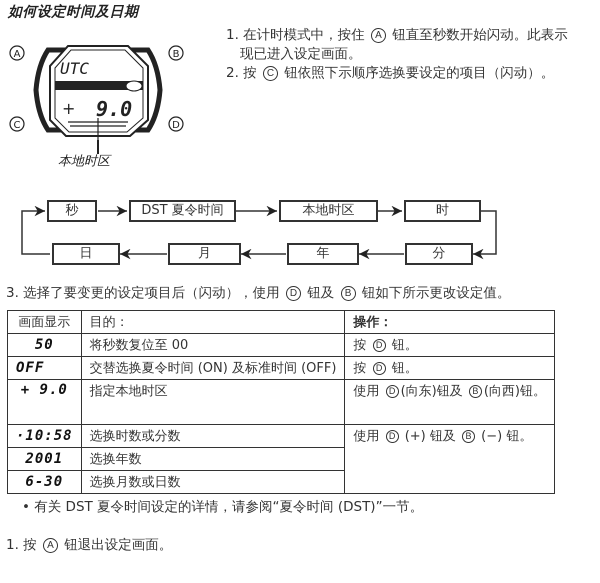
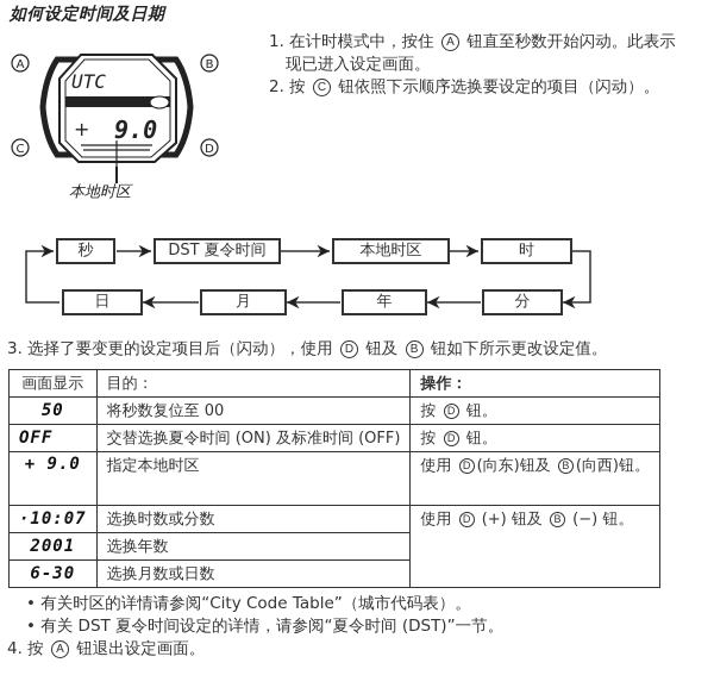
  如何设定时间及日期
  UTC
  +
  9.0
  A
  B
  C
  D
  本地时区
  1. 在计时模式中，按住 A 钮直至秒数开始闪动。此表示
  现已进入设定画面。
  2. 按 C 钮依照下示顺序选换要设定的项目（闪动）。
  秒
  DST 夏令时间
  本地时区
  时
  日
  月
  年
  分
  3. 选择了要变更的设定项目后（闪动），使用 D 钮及 B 钮如下所示更改设定值。
  画面显示	目的：	操作：
  50	将秒数复位至 00	按 D 钮。
  OFF	交替选换夏令时间 (ON) 及标准时间 (OFF)	按 D 钮。
  + 9.0	指定本地时区	使用 D (向东)钮及 B (向西)钮。
- ·10:58	选换时数或分数	使用 D (+) 钮及 B (−) 钮。
+ ·10:07	选换时数或分数	使用 D (+) 钮及 B (−) 钮。
  2001	选换年数
  6-30	选换月数或日数
+ • 有关时区的详情请参阅“City Code Table”（城市代码表）。
  • 有关 DST 夏令时间设定的详情，请参阅“夏令时间 (DST)”一节。
- 1. 按 A 钮退出设定画面。
+ 4. 按 A 钮退出设定画面。
